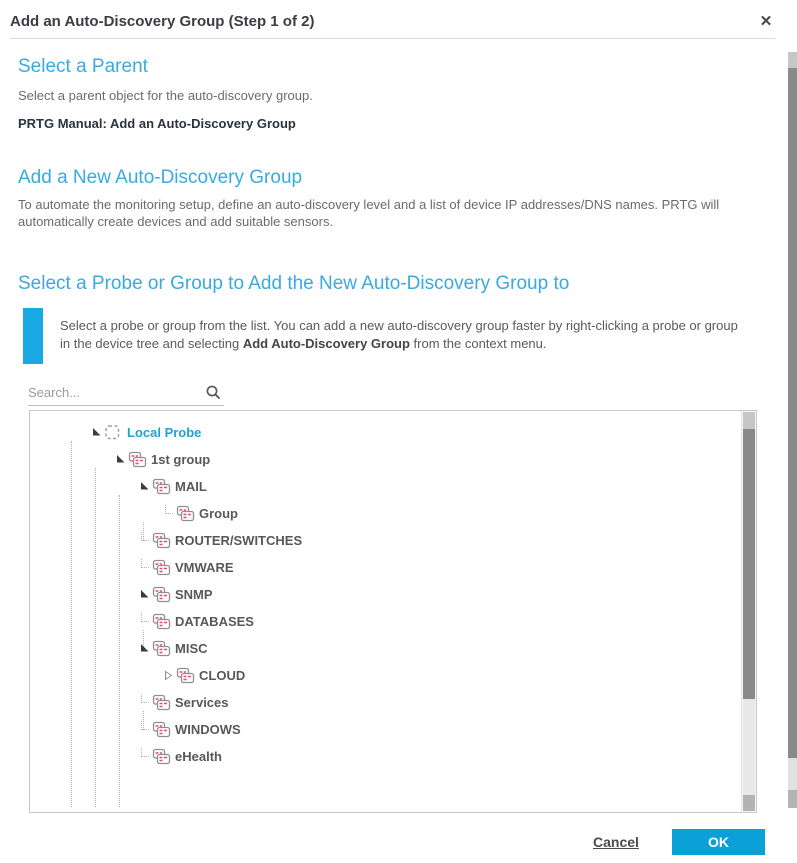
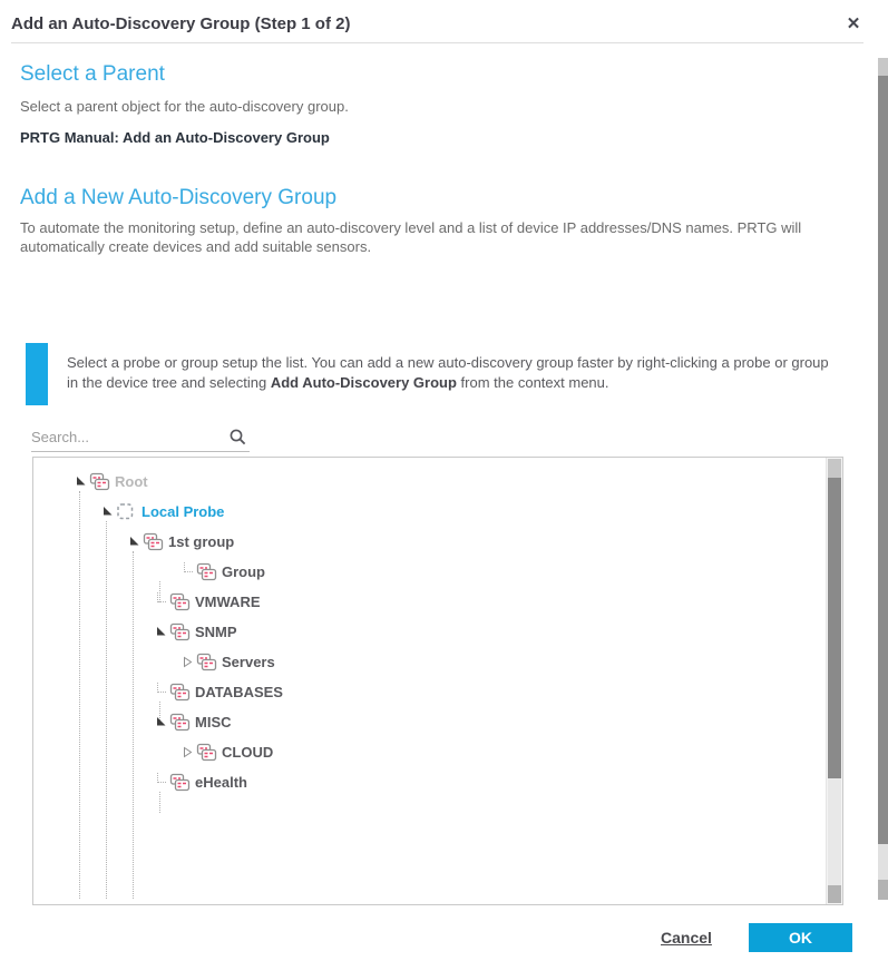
  Add an Auto-Discovery Group (Step 1 of 2)
  ✕
  Select a Parent
  Select a parent object for the auto-discovery group.
  PRTG Manual: Add an Auto-Discovery Group
  Add a New Auto-Discovery Group
  To automate the monitoring setup, define an auto-discovery level and a list of device IP addresses/DNS names. PRTG will automatically create devices and add suitable sensors.
- Select a Probe or Group to Add the New Auto-Discovery Group to
- Select a probe or group from the list. You can add a new auto-discovery group faster by right-clicking a probe or group in the device tree and selecting Add Auto-Discovery Group from the context menu.
+ Select a probe or group setup the list. You can add a new auto-discovery group faster by right-clicking a probe or group in the device tree and selecting Add Auto-Discovery Group from the context menu.
  Search...
+ Root
  Local Probe
  1st group
- MAIL
  Group
- ROUTER/SWITCHES
  VMWARE
  SNMP
+ Servers
  DATABASES
  MISC
  CLOUD
- Services
- WINDOWS
  eHealth
  Cancel
  OK
